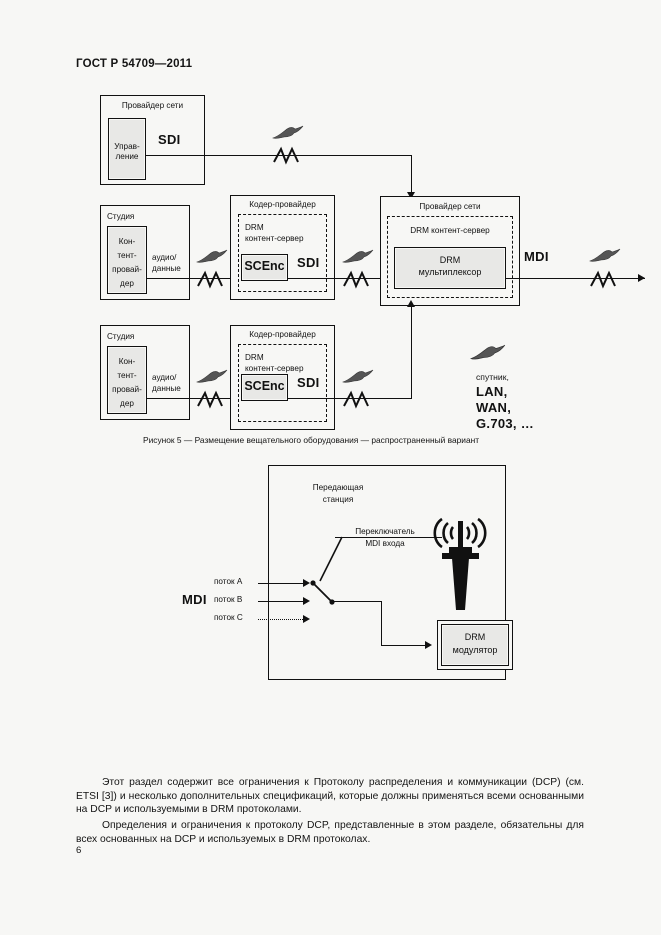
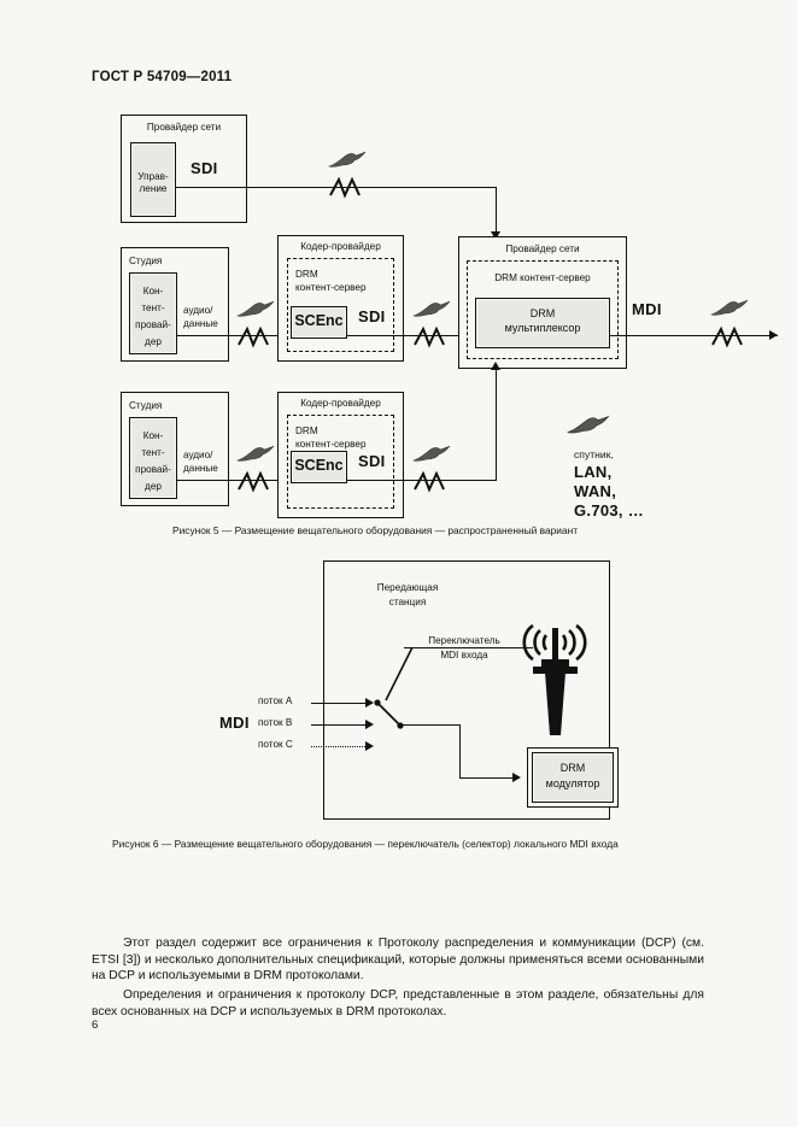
  ГОСТ Р 54709—2011
  Провайдер сети
  Управ-
  ление
  SDI
  Студия
  Кон-
  тент-
  провай-
  дер
  аудио/
  данные
  Кодер-провайдер
  DRM
  контент-сервер
  SCEnc
  SDI
  Провайдер сети
  DRM контент-сервер
  DRM
  мультиплексор
  MDI
  Студия
  Кон-
  тент-
  провай-
  дер
  аудио/
  данные
  Кодер-провайдер
  DRM
  контент-сервер
  SCEnc
  SDI
  спутник,
  LAN,
  WAN,
  G.703, …
  Рисунок 5 — Размещение вещательного оборудования — распространенный вариант
  Передающая
  станция
  Переключатель
  MDI входа
  MDI
  поток A
  поток B
  поток C
  DRM
  модулятор
+ Рисунок 6 — Размещение вещательного оборудования — переключатель (селектор) локального MDI входа
  Этот раздел содержит все ограничения к Протоколу распределения и коммуникации (DCP) (см. ETSI [3]) и несколько дополнительных спецификаций, которые должны применяться всеми основанны­ми на DCP и используемыми в DRM протоколами.
  Определения и ограничения к протоколу DCP, представленные в этом разделе, обязательны для всех основанных на DCP и используемых в DRM протоколах.
  6
